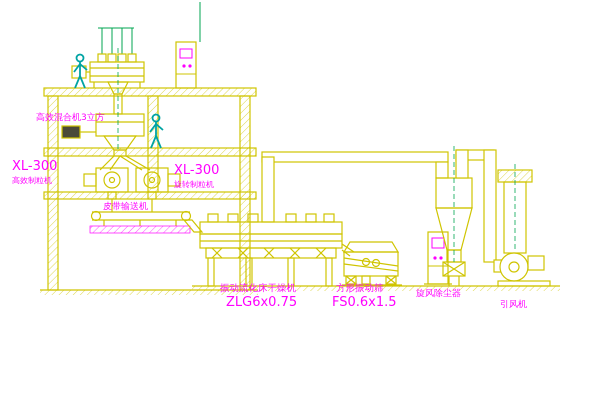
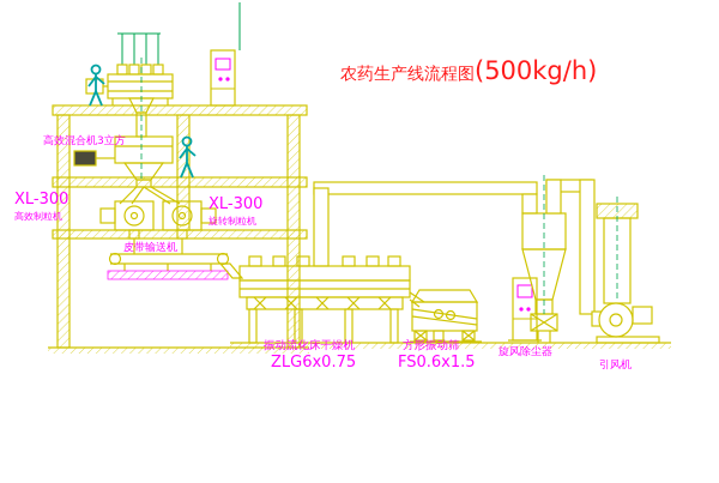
+ 农药生产线流程图(500kg/h)
  高效混合机3立方
  XL-300
  高效制粒机
  XL-300
  旋转制粒机
  皮带输送机
  振动流化床干燥机
  ZLG6x0.75
  方形振动筛
  FS0.6x1.5
  旋风除尘器
  引风机
